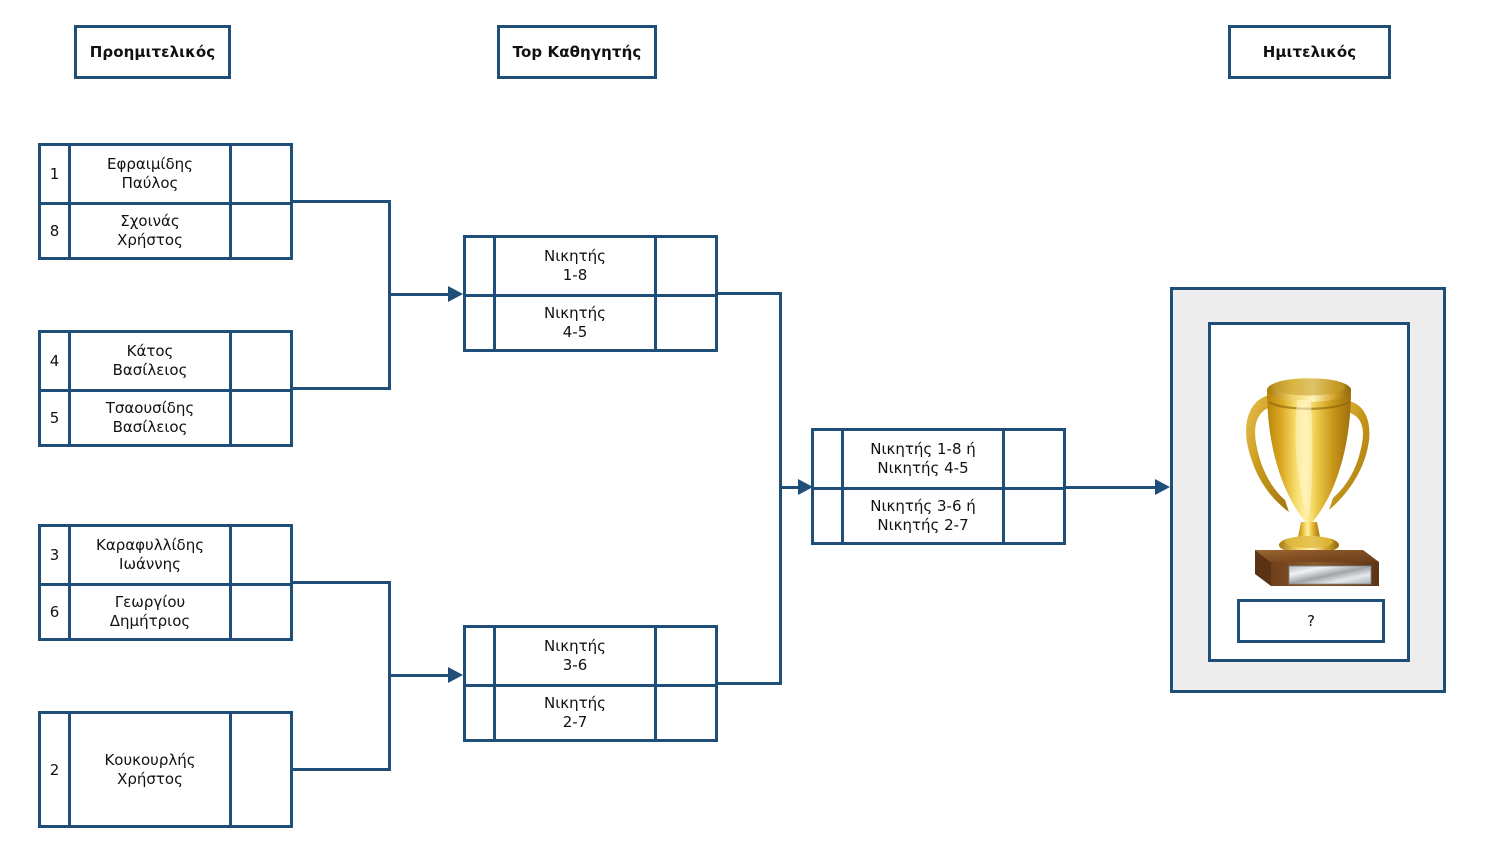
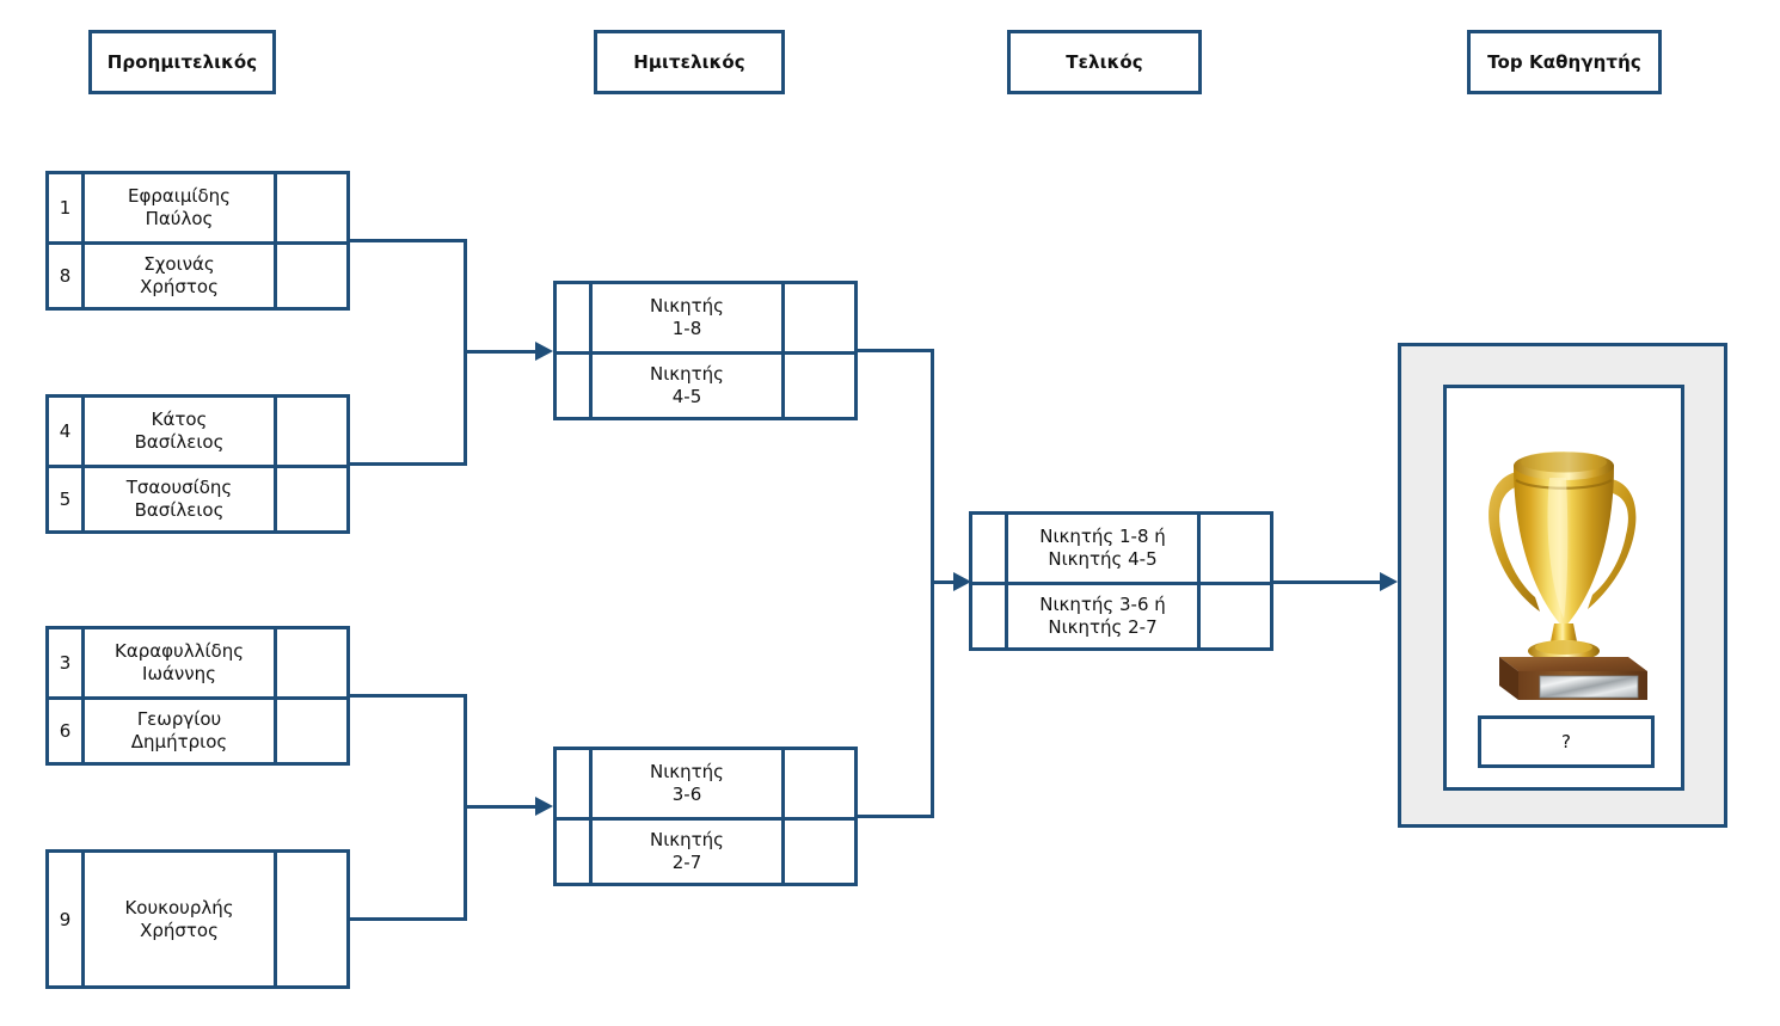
  Προημιτελικός
- Top Καθηγητής
+ Ημιτελικός
+ Τελικός
- Ημιτελικός
+ Top Καθηγητής
  1
  Εφραιμίδης
  Παύλος
  8
  Σχοινάς
  Χρήστος
  4
  Κάτος
  Βασίλειος
  5
  Τσαουσίδης
  Βασίλειος
  3
  Καραφυλλίδης
  Ιωάννης
  6
  Γεωργίου
  Δημήτριος
- 2
+ 9
  Κουκουρλής
  Χρήστος
  Νικητής
  1-8
  Νικητής
  4-5
  Νικητής
  3-6
  Νικητής
  2-7
  Νικητής 1-8 ή
  Νικητής 4-5
  Νικητής 3-6 ή
  Νικητής 2-7
  ?
